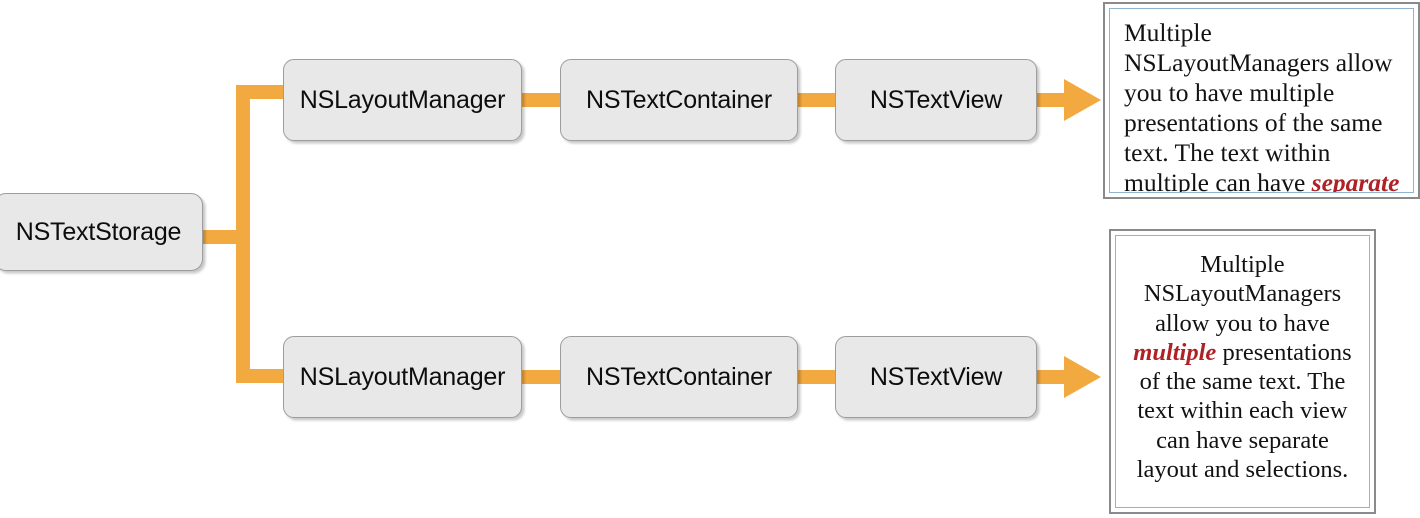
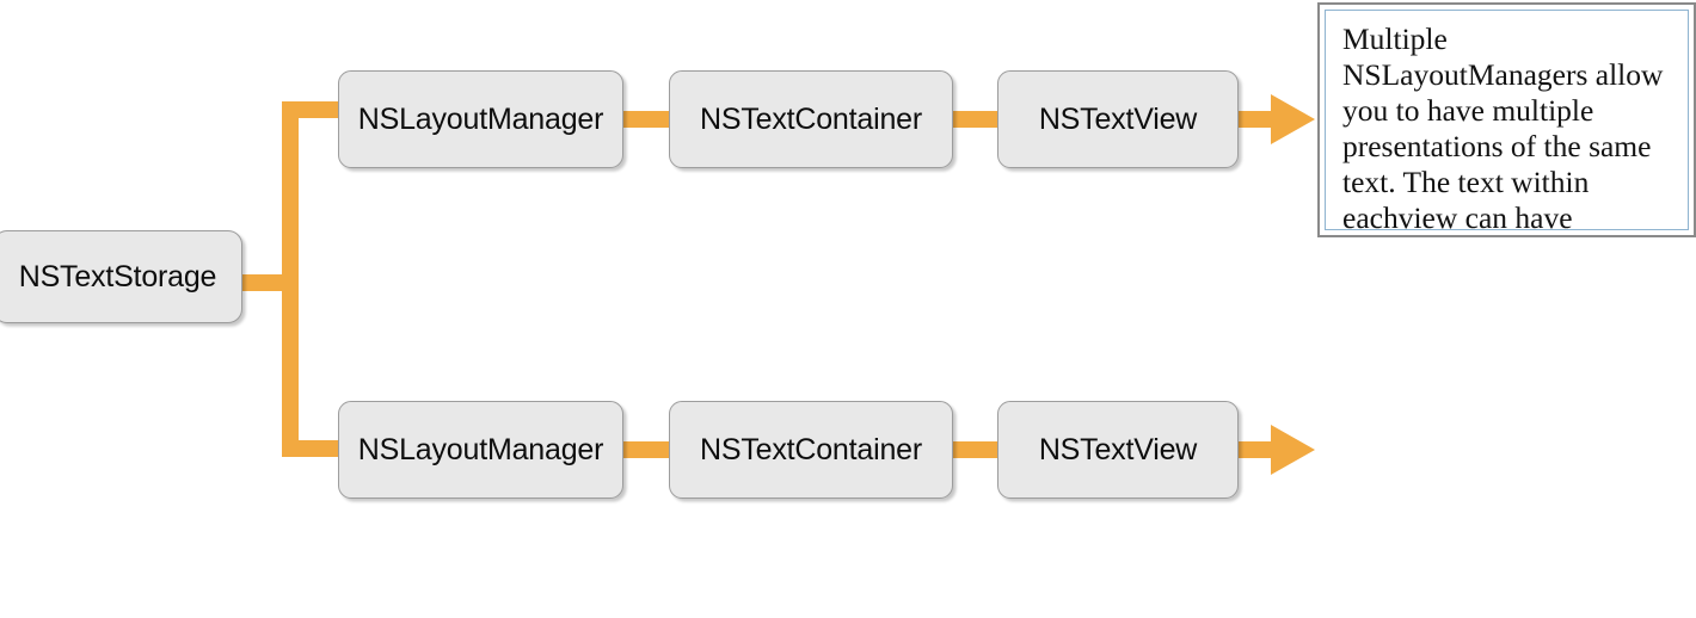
  NSTextStorage
  NSLayoutManager
  NSTextContainer
  NSTextView
  NSLayoutManager
  NSTextContainer
  NSTextView
- Multiple NSLayoutManagers allow you to have multiple presentations of the same text. The text within multiple can have separate
+ Multiple NSLayoutManagers allow you to have multiple presentations of the same text. The text within eachview can have
- Multiple NSLayoutManagers allow you to have multiple presentations of the same text. The text within each view can have separate layout and selections.
